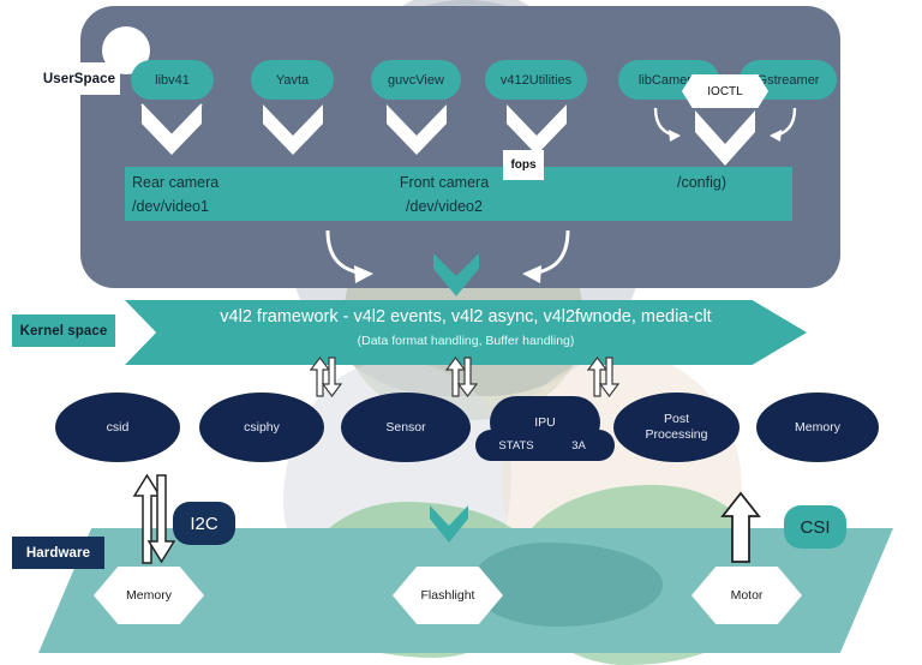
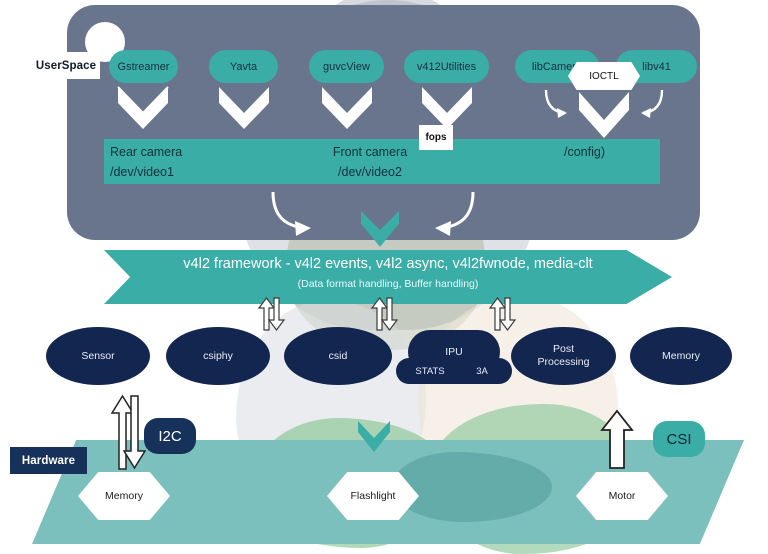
  UserSpace
- libv41
+ Gstreamer
  Yavta
  guvcView
  v412Utilities
  libCame
- Gstreamer
+ libv41
  IOCTL
  Rear camera
  /dev/video1
  Front camera
  /dev/video2
  /config)
  fops
- Kernel space
  v4l2 framework - v4l2 events, v4l2 async, v4l2fwnode, media-clt
  (Data format handling, Buffer handling)
- csid
+ Sensor
  csiphy
- Sensor
+ csid
  IPU
  STATS
  3A
  Post
  Processing
  Memory
  Hardware
  I2C
  CSI
  Memory
  Flashlight
  Motor
